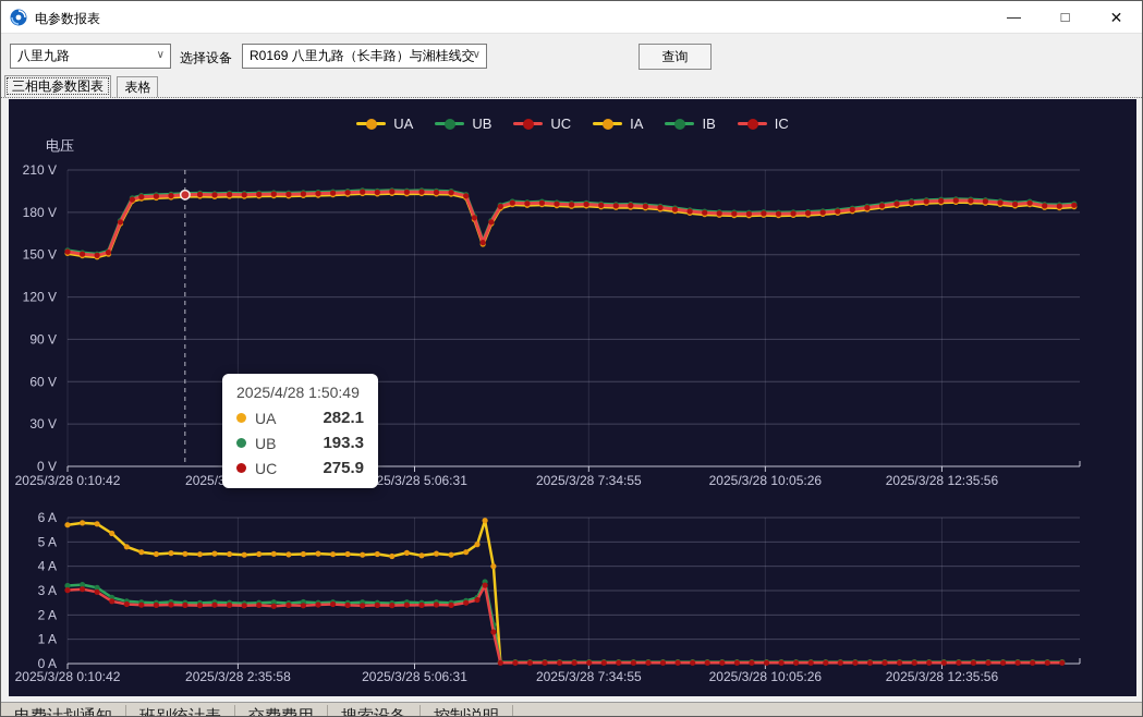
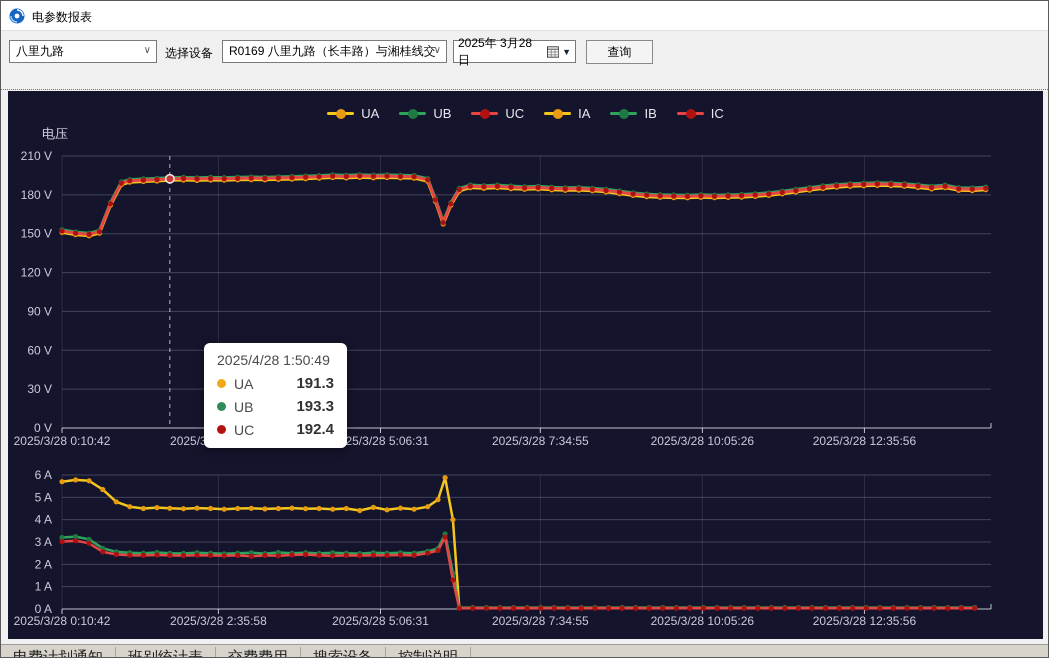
  电参数报表
- —
- □
- ✕
  八里九路
  ∨
  选择设备
  R0169 八里九路（长丰路）与湘桂线交
  ∨
+ 2025年 3月28日
+ ▼
  查询
- 三相电参数图表 表格
  UA
  UB
  UC
  IA
  IB
  IC
  0 V
  30 V
  60 V
  90 V
  120 V
  150 V
  180 V
  210 V
  2025/3/28 0:10:42
  25/3/28 5:06:31
  2025/3/28 7:34:55
  2025/3/28 10:05:26
  2025/3/28 12:35:56
  电压
  0 A
  1 A
  2 A
  3 A
  4 A
  5 A
  6 A
  2025/3/28 0:10:42
  2025/3/28 2:35:58
  2025/3/28 5:06:31
  2025/3/28 7:34:55
  2025/3/28 10:05:26
  2025/3/28 12:35:56
  2025/4/28 1:50:49
  UA
- 282.1
+ 191.3
  UB
  193.3
  UC
- 275.9
+ 192.4
